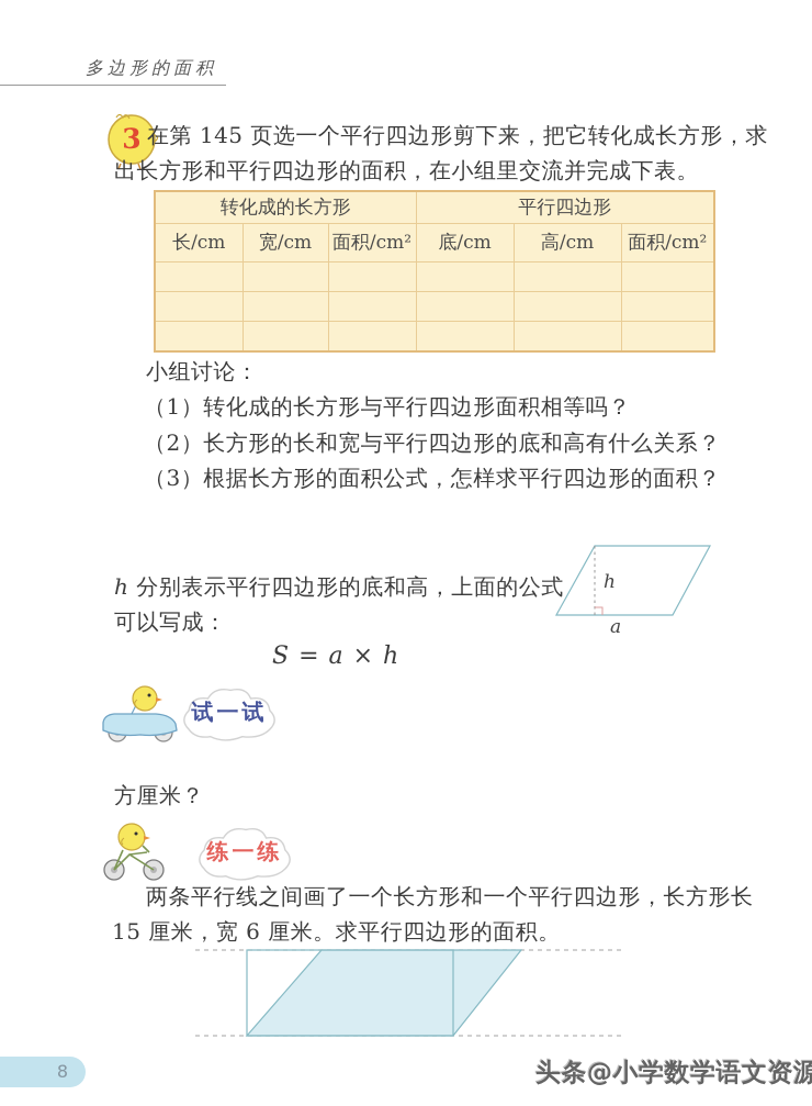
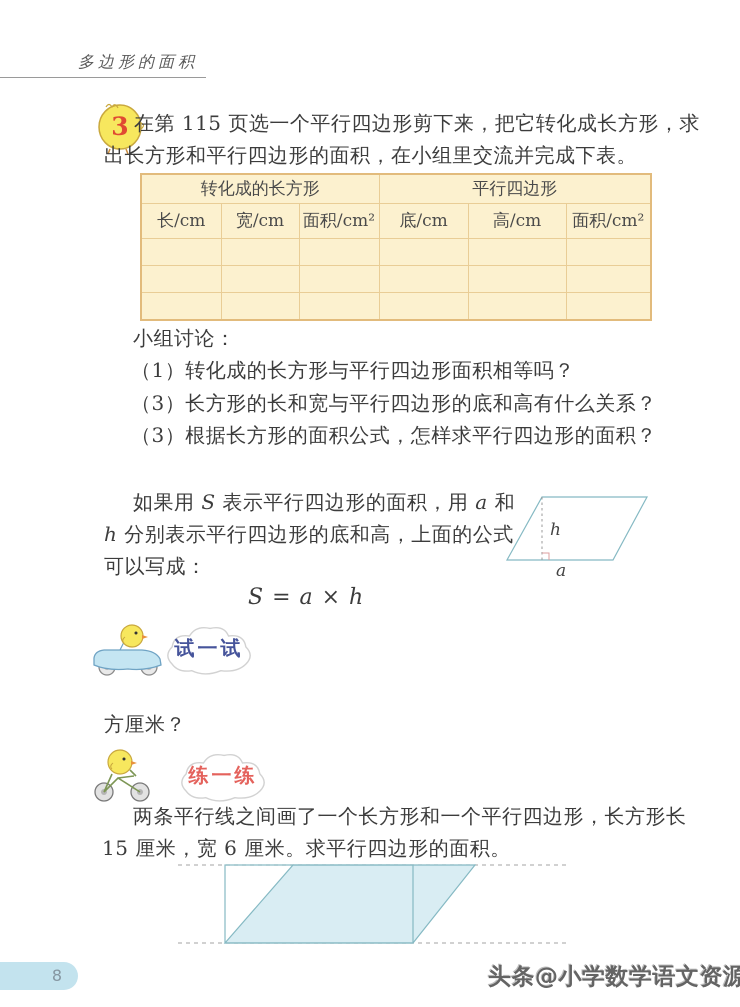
  多边形的面积
  3
- 在第 145 页选一个平行四边形剪下来，把它转化成长方形，求
+ 在第 115 页选一个平行四边形剪下来，把它转化成长方形，求
  出长方形和平行四边形的面积，在小组里交流并完成下表。
  转化成的长方形	平行四边形
  长/cm	宽/cm	面积/cm²	底/cm	高/cm	面积/cm²
  小组讨论：
  （1）转化成的长方形与平行四边形面积相等吗？
- （2）长方形的长和宽与平行四边形的底和高有什么关系？
+ （3）长方形的长和宽与平行四边形的底和高有什么关系？
  （3）根据长方形的面积公式，怎样求平行四边形的面积？
+ 如果用 S 表示平行四边形的面积，用 a 和
  h 分别表示平行四边形的底和高，上面的公式
  可以写成：
  h
  a
  S = a × h
  试一试
  方厘米？
  练一练
  两条平行线之间画了一个长方形和一个平行四边形，长方形长
  15 厘米，宽 6 厘米。求平行四边形的面积。
  8
  头条@小学数学语文资源
